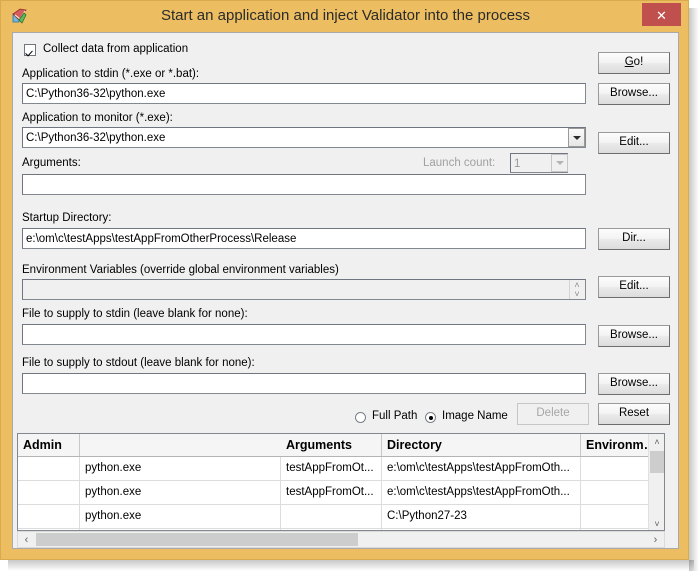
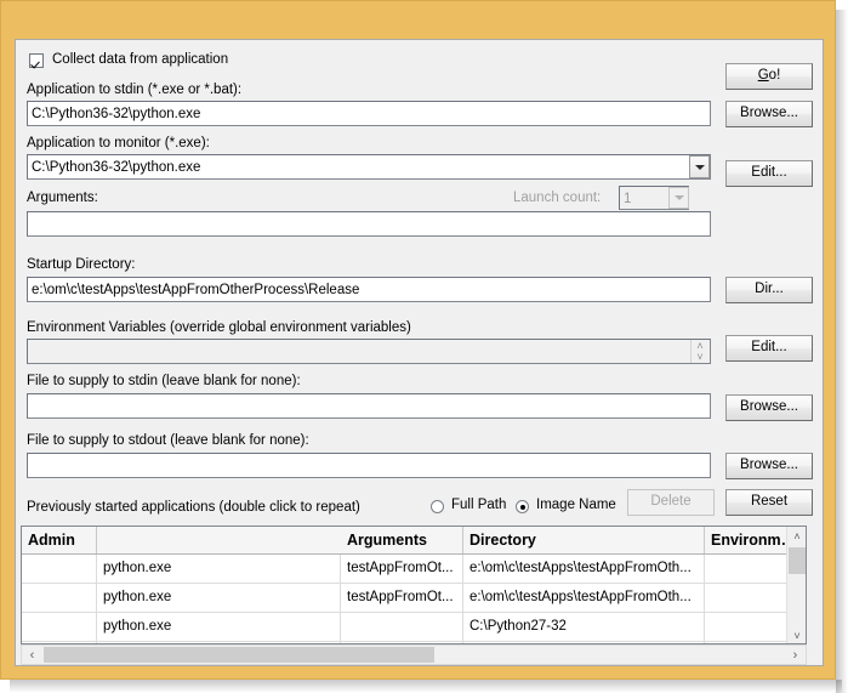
- Start an application and inject Validator into the process
- ✕
  Collect data from application
  Application to stdin (*.exe or *.bat):
  C:\Python36-32\python.exe
  Application to monitor (*.exe):
  C:\Python36-32\python.exe
  Arguments:
  Launch count:
  1
  Startup Directory:
  e:\om\c\testApps\testAppFromOtherProcess\Release
  Environment Variables (override global environment variables)
  ˄
  ˅
  File to supply to stdin (leave blank for none):
  File to supply to stdout (leave blank for none):
  Go!
  Browse...
  Edit...
  Dir...
  Edit...
  Browse...
  Browse...
+ Previously started applications (double click to repeat)
  Full Path
  Image Name
  Delete
  Reset
  Admin
  Arguments
  Directory
  Environm
  python.exe
  testAppFromOt...
  e:\om\c\testApps\testAppFromOth...
  python.exe
  testAppFromOt...
  e:\om\c\testApps\testAppFromOth...
  python.exe
- C:\Python27-23
+ C:\Python27-32
  ˄
  ˅
  ‹
  ›
